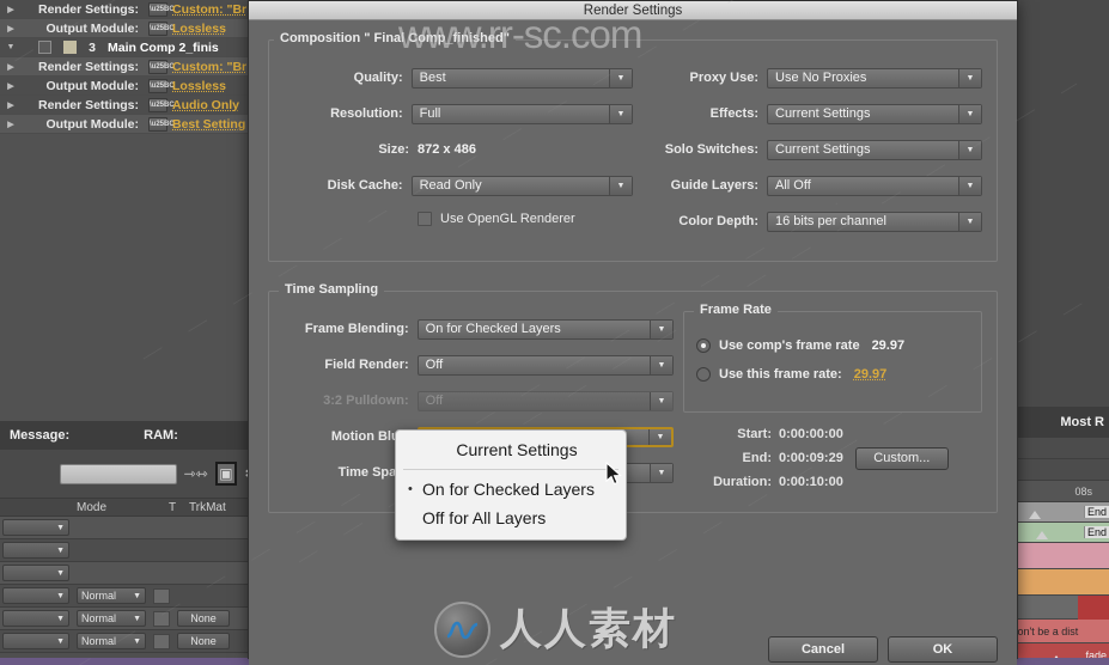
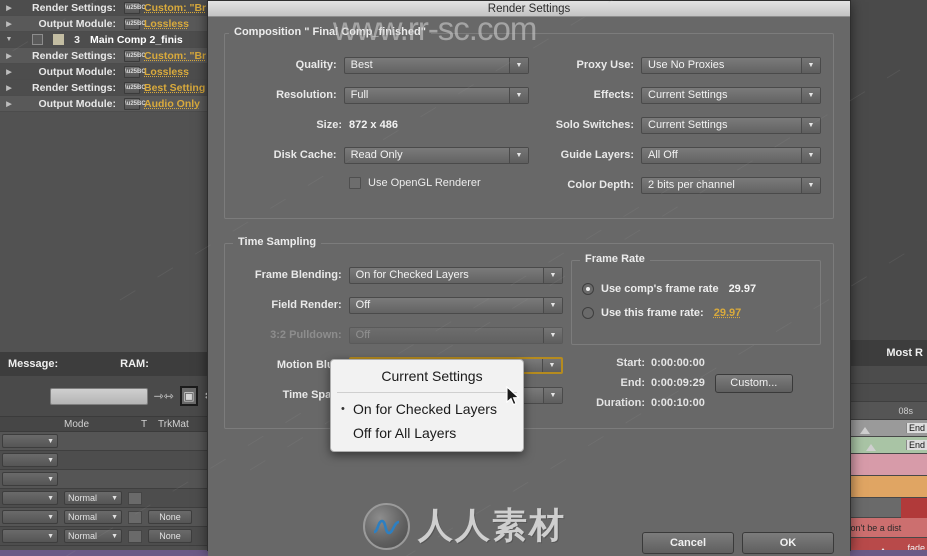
  Render Settings:
  Custom: "Br
  Output Module:
  Lossless
  3
  Main Comp 2_finis
  Render Settings:
  Custom: "Br
  Output Module:
  Lossless
  Render Settings:
- Audio Only
+ Best Setting
  Output Module:
- Best Setting
+ Audio Only
  Message:
  RAM:
  ⇾⇿
  ▣
  Mode
  T
  TrkMat
  Normal
  Normal
  None
  Normal
  None
  Most R
  08s
  End
  End
  on't be a dist
  fade
  Render Settings
  Composition " Final Comp_finished"
  Quality:
  Best
  Resolution:
  Full
  Size:
  872 x 486
  Disk Cache:
  Read Only
  Use OpenGL Renderer
  Proxy Use:
  Use No Proxies
  Effects:
  Current Settings
  Solo Switches:
  Current Settings
  Guide Layers:
  All Off
  Color Depth:
- 16 bits per channel
+ 2 bits per channel
  Time Sampling
  Frame Blending:
  On for Checked Layers
  Field Render:
  Off
  3:2 Pulldown:
  Off
  Motion Bl
  Time Spa
  Frame Rate
  Use comp's frame rate
  29.97
  Use this frame rate:
  29.97
  Start:
  0:00:00:00
  End:
  0:00:09:29
  Custom...
  Duration:
  0:00:10:00
  Cancel
  OK
  Current Settings
  •
  On for Checked Layers
  Off for All Layers
  www.rr-sc.com
  人人素材
